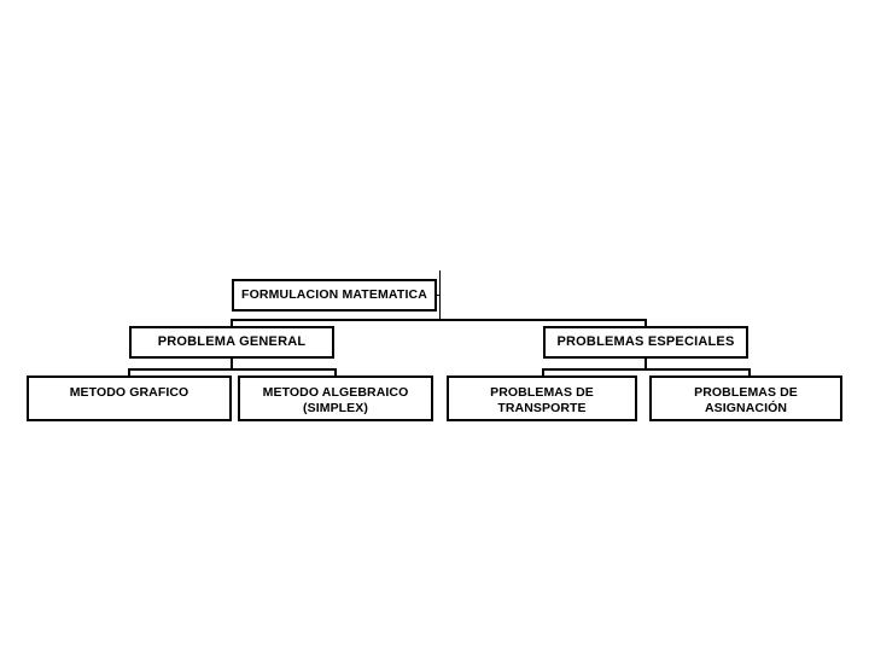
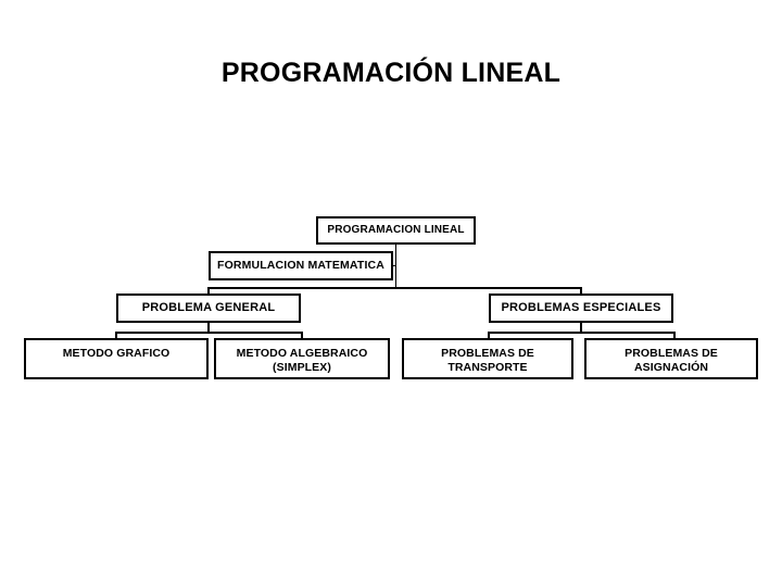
+ PROGRAMACIÓN LINEAL
+ PROGRAMACION LINEAL
  FORMULACION MATEMATICA
  PROBLEMA GENERAL
  PROBLEMAS ESPECIALES
  METODO GRAFICO
  METODO ALGEBRAICO
  (SIMPLEX)
  PROBLEMAS DE TRANSPORTE
  PROBLEMAS DE ASIGNACIÓN
